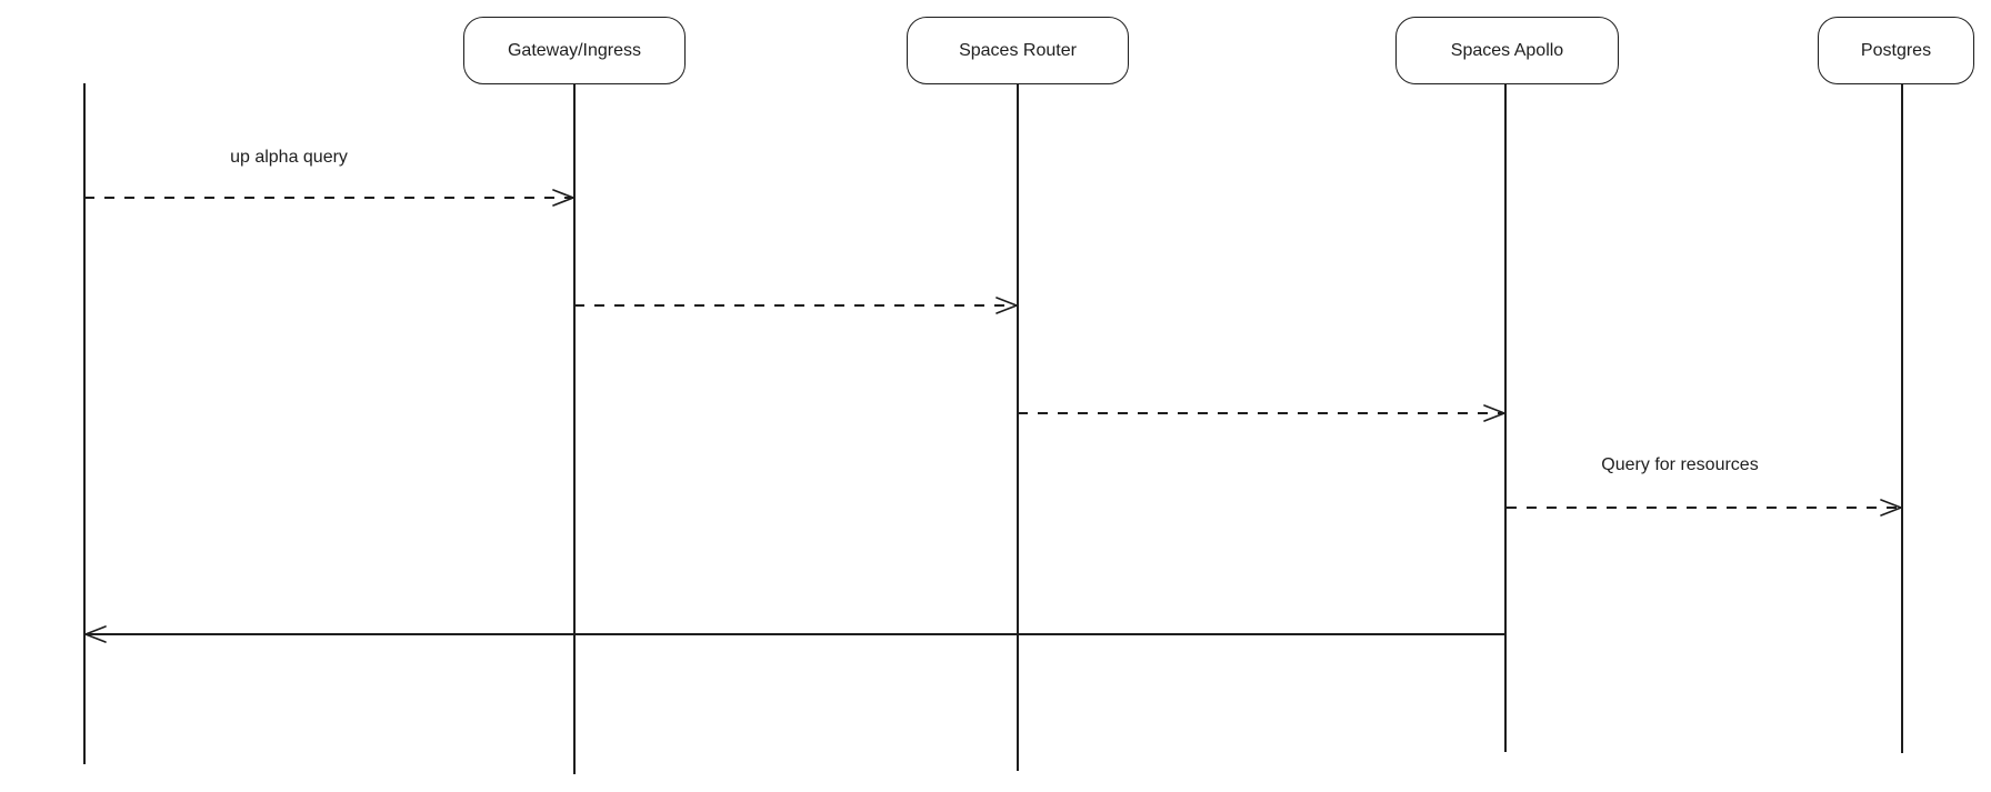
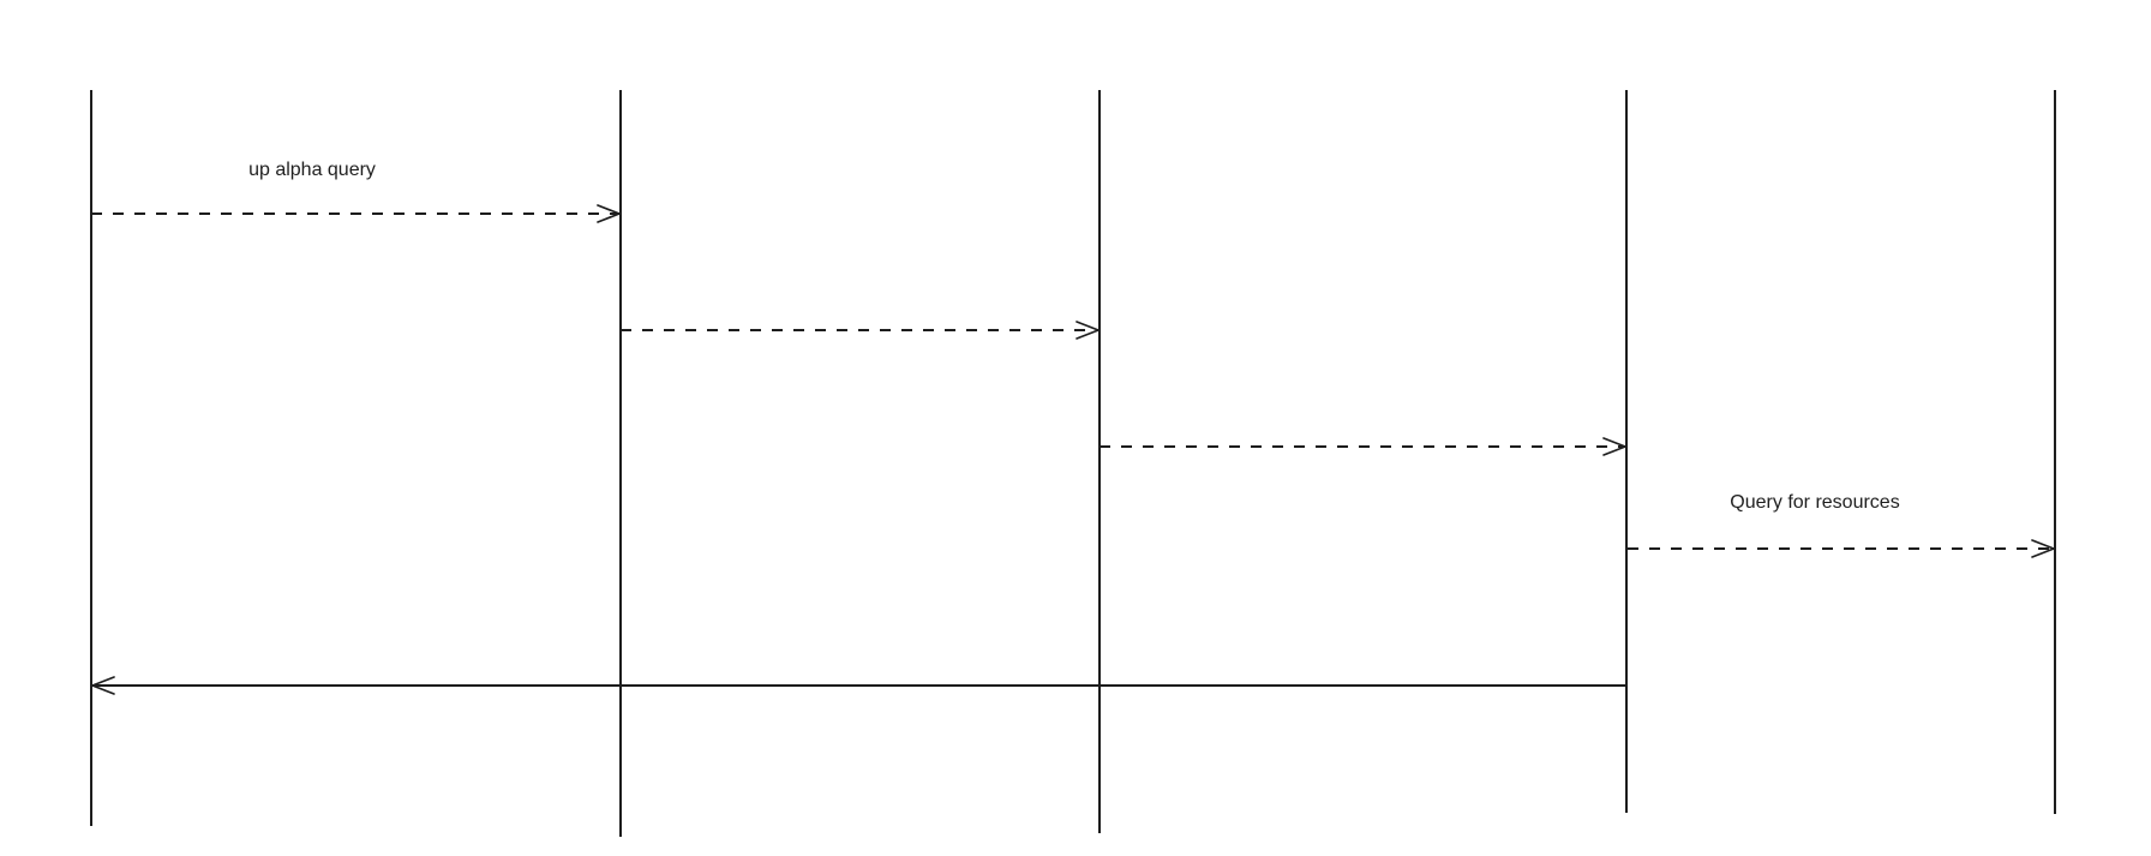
- Gateway/Ingress
- Spaces Router
- Spaces Apollo
- Postgres
  up alpha query
  Query for resources
